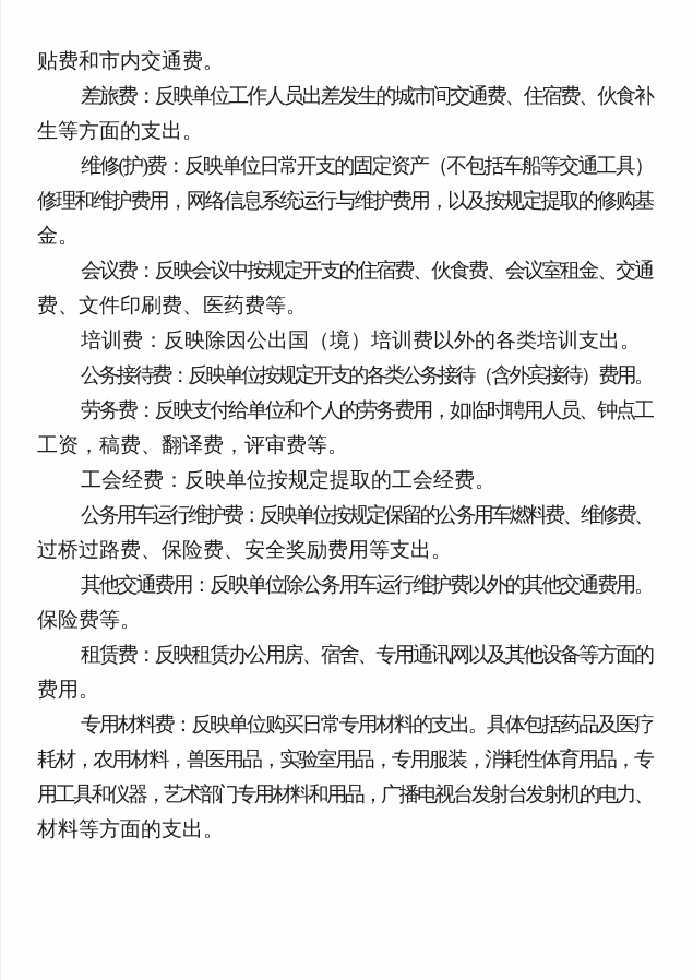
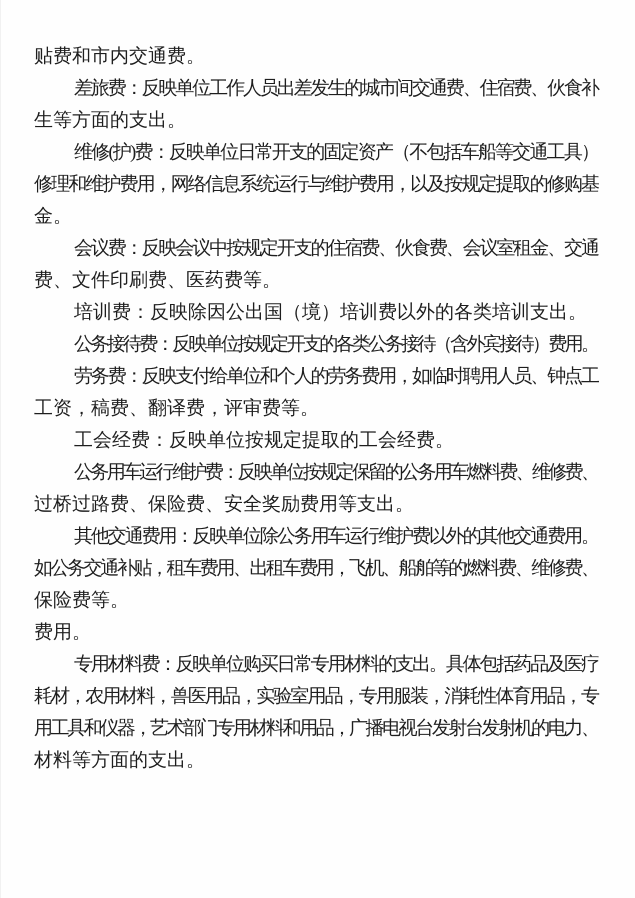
  贴费和市内交通费。
  差旅费：反映单位工作人员出差发生的城市间交通费、住宿费、伙食补
  生等方面的支出。
  维修(护)费：反映单位日常开支的固定资产（不包括车船等交通工具）
  修理和维护费用，网络信息系统运行与维护费用，以及按规定提取的修购基
  金。
  会议费：反映会议中按规定开支的住宿费、伙食费、会议室租金、交通
  费、文件印刷费、医药费等。
  培训费：反映除因公出国（境）培训费以外的各类培训支出。
  公务接待费：反映单位按规定开支的各类公务接待（含外宾接待）费用。
  劳务费：反映支付给单位和个人的劳务费用，如临时聘用人员、钟点工
  工资，稿费、翻译费，评审费等。
  工会经费：反映单位按规定提取的工会经费。
  公务用车运行维护费：反映单位按规定保留的公务用车燃料费、维修费、
  过桥过路费、保险费、安全奖励费用等支出。
  其他交通费用：反映单位除公务用车运行维护费以外的其他交通费用。
+ 如公务交通补贴，租车费用、出租车费用，飞机、船舶等的燃料费、维修费、
  保险费等。
- 租赁费：反映租赁办公用房、宿舍、专用通讯网以及其他设备等方面的
  费用。
  专用材料费：反映单位购买日常专用材料的支出。具体包括药品及医疗
  耗材，农用材料，兽医用品，实验室用品，专用服装，消耗性体育用品，专
  用工具和仪器，艺术部门专用材料和用品，广播电视台发射台发射机的电力、
  材料等方面的支出。
